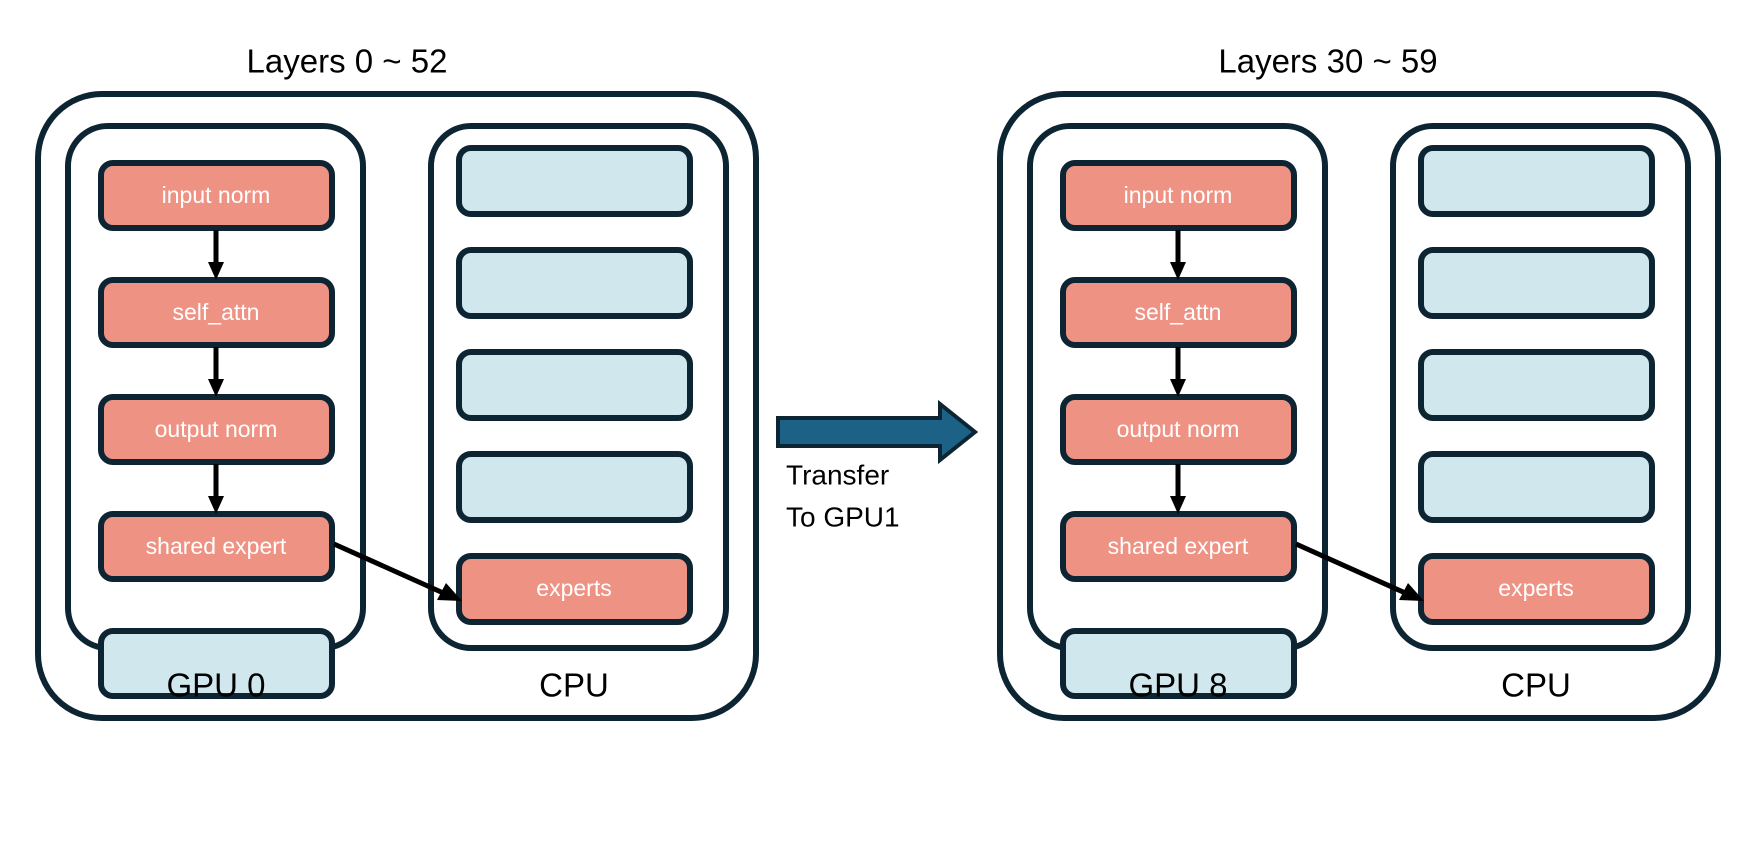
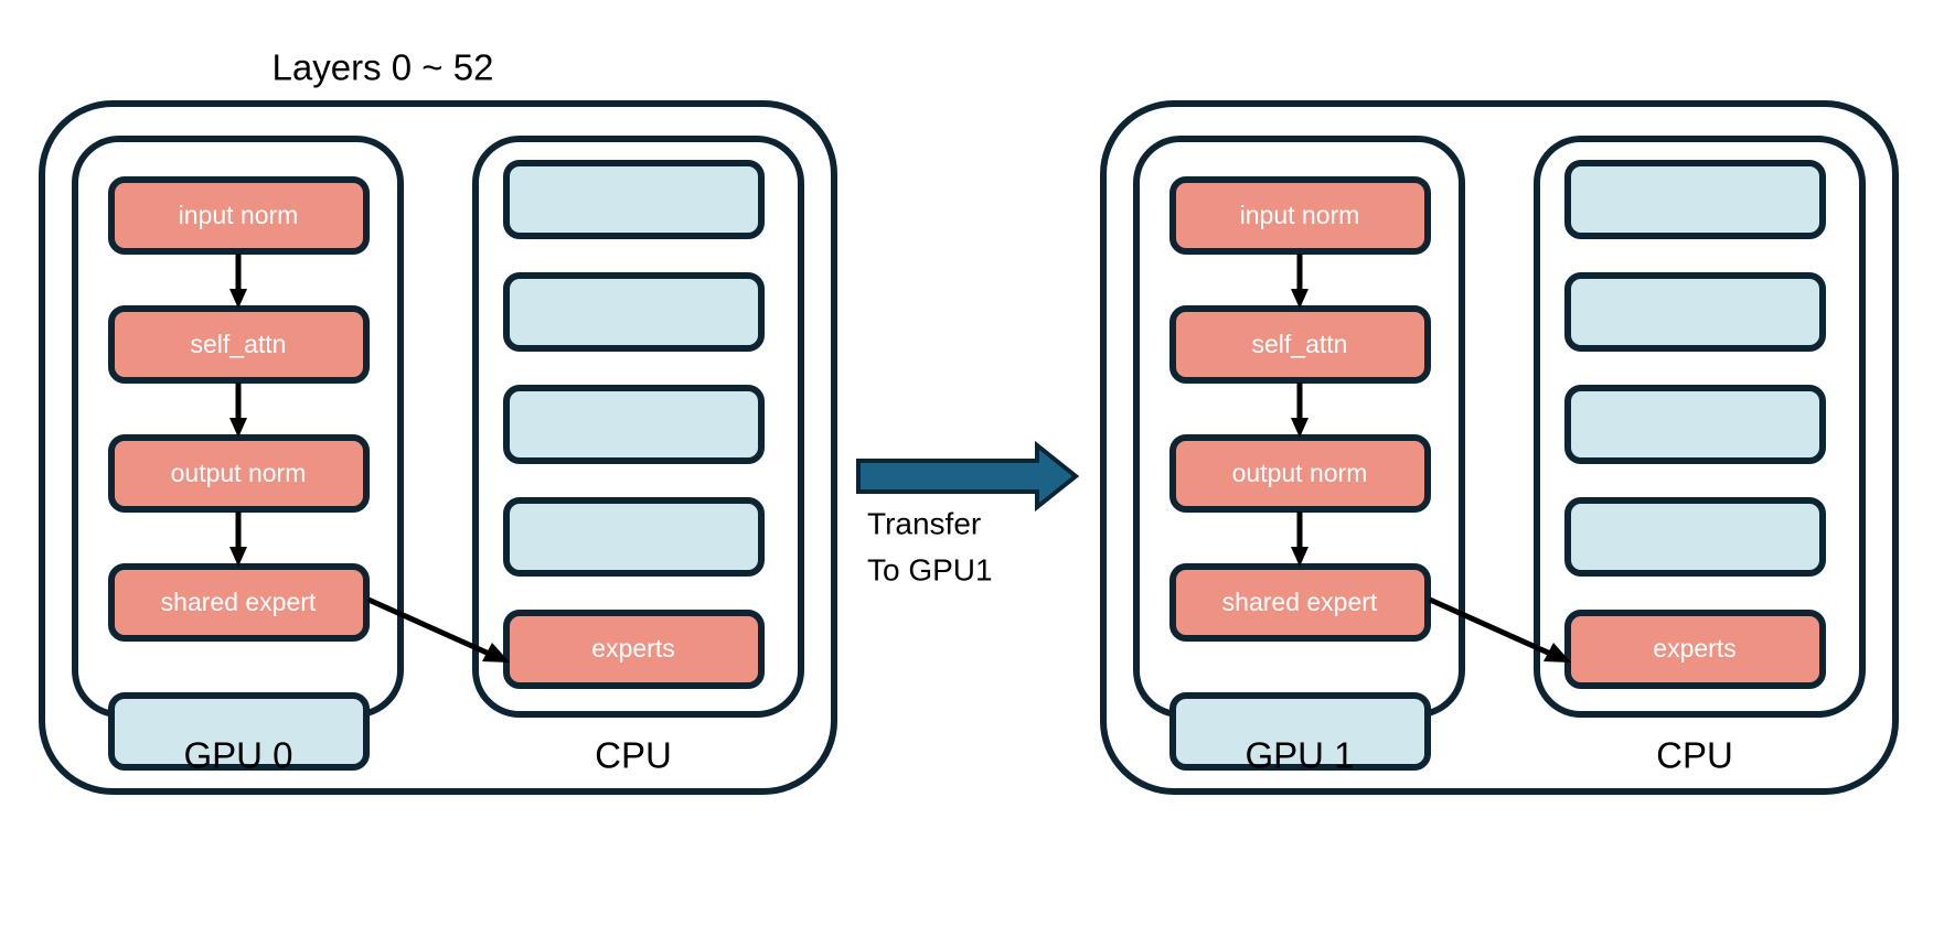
  Layers 0 ~ 52
  input norm
  self_attn
  output norm
  shared expert
  GPU 0
  experts
  CPU
  Transfer
  To GPU1
- Layers 30 ~ 59
  input norm
  self_attn
  output norm
  shared expert
- GPU 8
+ GPU 1
  experts
  CPU
